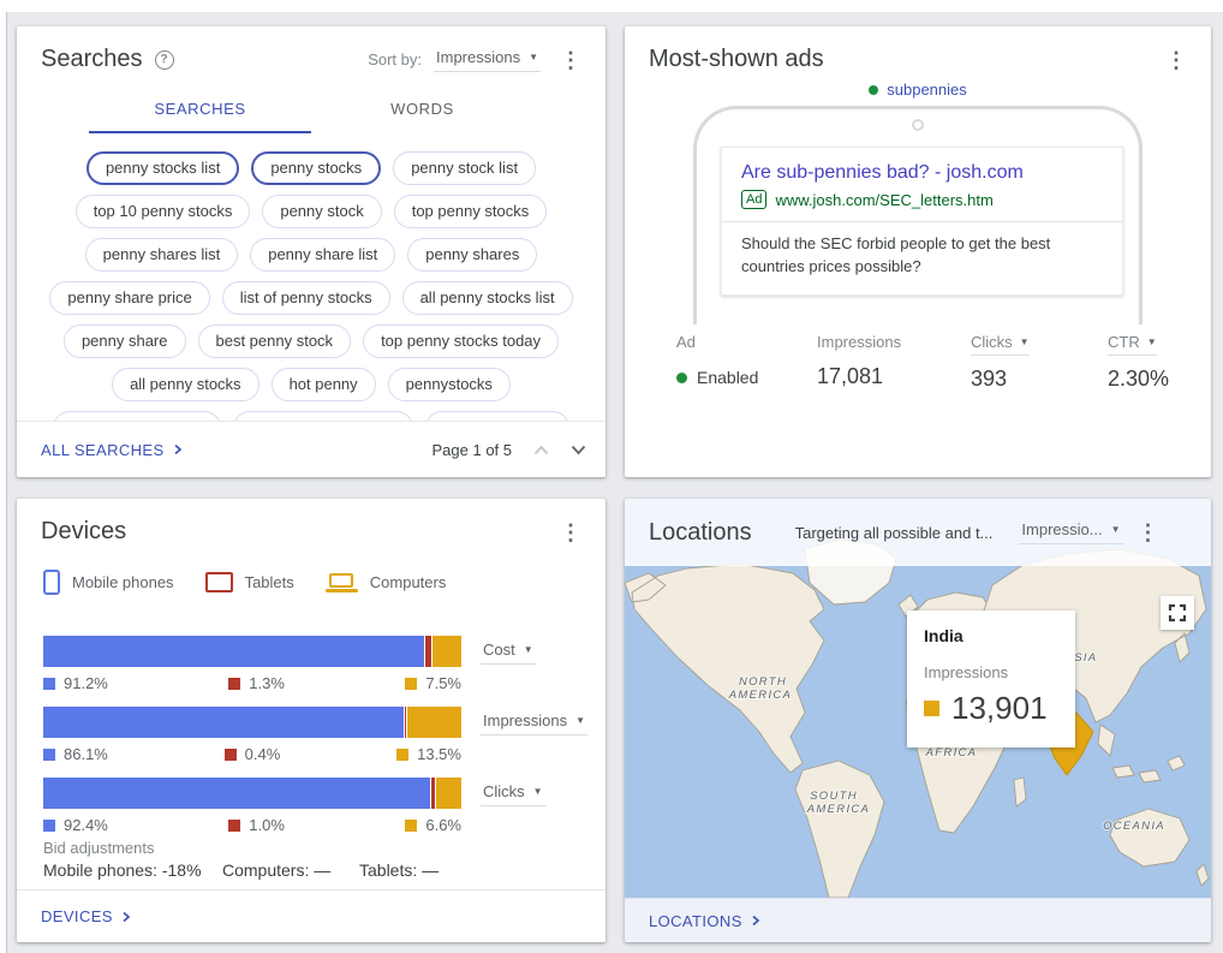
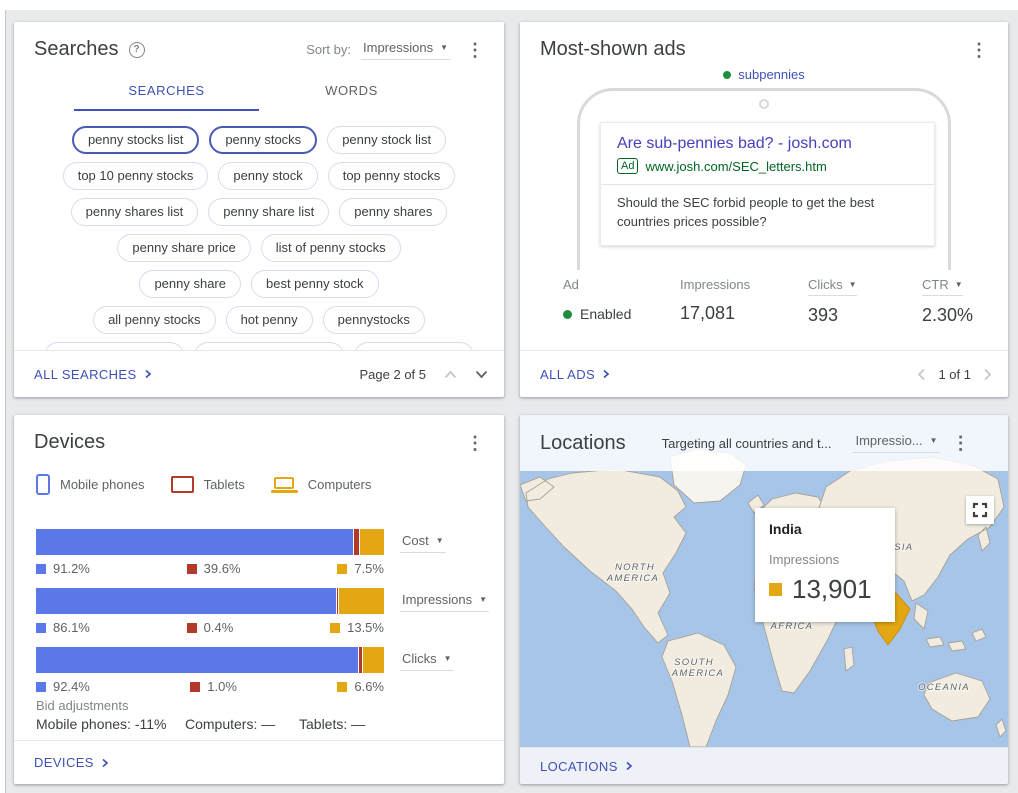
  Searches
  ?
  Sort by:
  Impressions
  ▼
  ⋮
  SEARCHES
  WORDS
  penny stocks list
  penny stocks
  penny stock list
  top 10 penny stocks
  penny stock
  top penny stocks
  penny shares list
  penny share list
  penny shares
  penny share price
  list of penny stocks
- all penny stocks list
  penny share
  best penny stock
- top penny stocks today
  all penny stocks
  hot penny
  pennystocks
  ALL SEARCHES
- Page 1 of 5
+ Page 2 of 5
  Most-shown ads
  ⋮
  subpennies
  Are sub-pennies bad? - josh.com
  Ad
  www.josh.com/SEC_letters.htm
  Should the SEC forbid people to get the best countries prices possible?
  Ad
  Enabled
  Impressions
  17,081
  Clicks
  ▼
  393
  CTR
  ▼
  2.30%
+ ALL ADS
+ 1 of 1
  Devices
  ⋮
  Mobile phones
  Tablets
  Computers
  Cost
  ▼
  91.2%
- 1.3%
+ 39.6%
  7.5%
  Impressions
  ▼
  86.1%
  0.4%
  13.5%
  Clicks
  ▼
  92.4%
  1.0%
  6.6%
  Bid adjustments
- Mobile phones: -18%
+ Mobile phones: -11%
  Computers: —
  Tablets: —
  DEVICES
  NORTH
  AMERICA
  SOUTH
  AMERICA
  AFRICA
  SIA
  OCEANIA
  Locations
- Targeting all possible and t...
+ Targeting all countries and t...
  Impressio...
  ▼
  ⋮
  India
  Impressions
  13,901
  LOCATIONS
